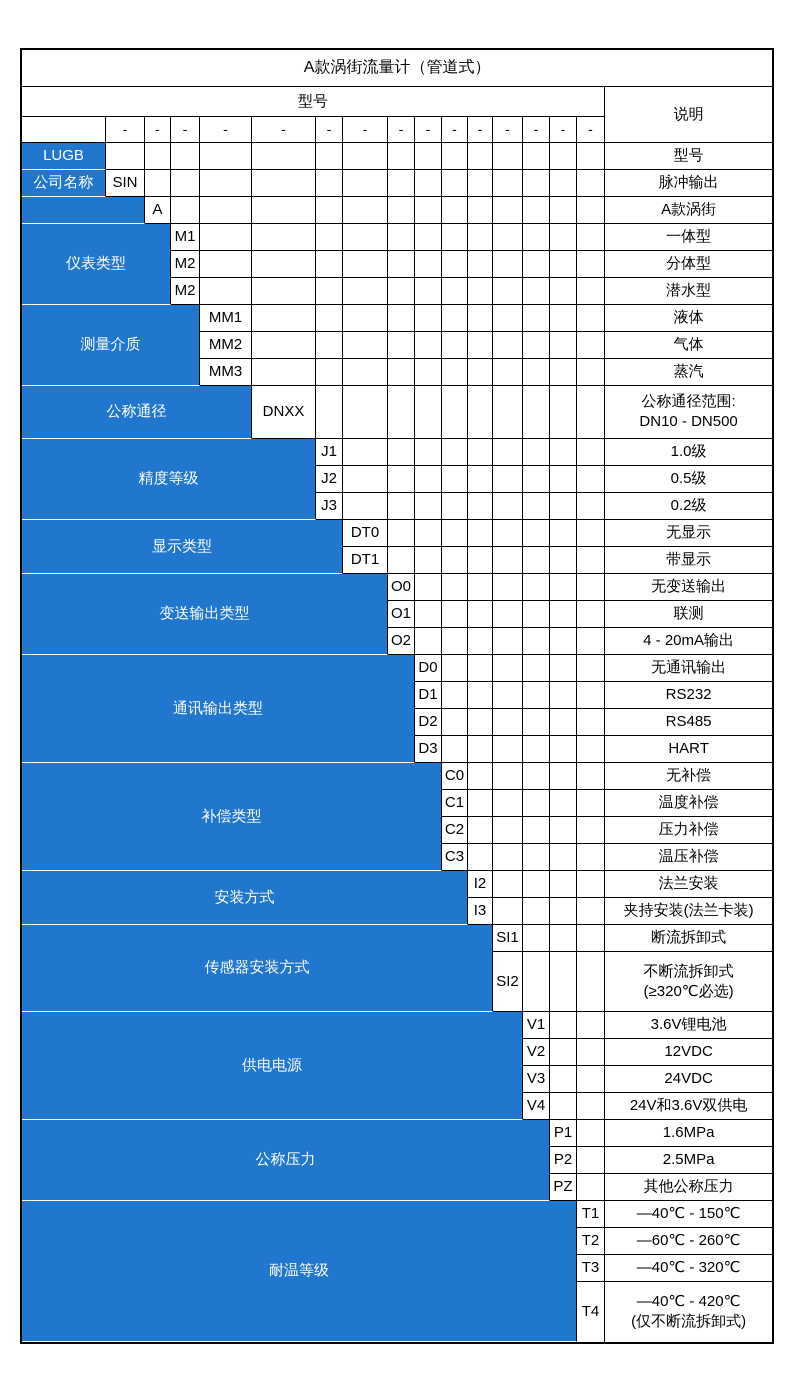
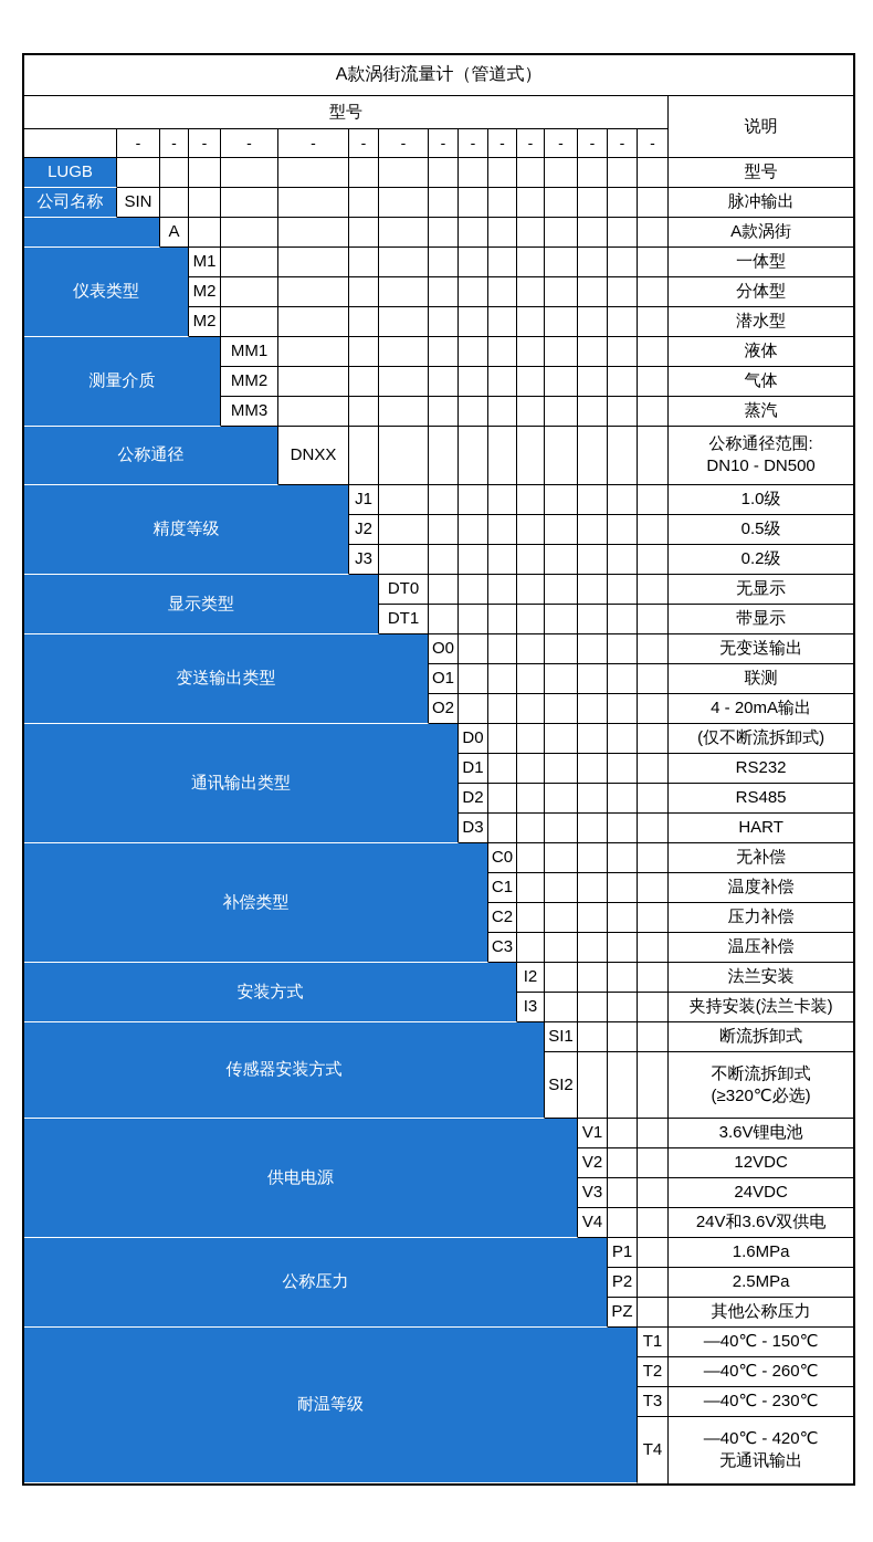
  A款涡街流量计（管道式）
  型号	说明
  	-	-	-	-	-	-	-	-	-	-	-	-	-	-	-
  LUGB																型号
  公司名称	SIN															脉冲输出
  	A														A款涡街
  仪表类型	M1													一体型
  M2													分体型
  M2													潜水型
  测量介质	MM1												液体
  MM2												气体
  MM3												蒸汽
  公称通径	DNXX											公称通径范围:DN10 - DN500
  精度等级	J1										1.0级
  J2										0.5级
  J3										0.2级
  显示类型	DT0									无显示
  DT1									带显示
  变送输出类型	O0								无变送输出
  O1								联测
  O2								4 - 20mA输出
- 通讯输出类型	D0							无通讯输出
+ 通讯输出类型	D0							(仅不断流拆卸式)
  D1							RS232
  D2							RS485
  D3							HART
  补偿类型	C0						无补偿
  C1						温度补偿
  C2						压力补偿
  C3						温压补偿
  安装方式	I2					法兰安装
  I3					夹持安装(法兰卡装)
  传感器安装方式	SI1				断流拆卸式
  SI2				不断流拆卸式(≥320℃必选)
  供电电源	V1			3.6V锂电池
  V2			12VDC
  V3			24VDC
  V4			24V和3.6V双供电
  公称压力	P1		1.6MPa
  P2		2.5MPa
  PZ		其他公称压力
  耐温等级	T1	—40℃ - 150℃
- T2	—60℃ - 260℃
+ T2	—40℃ - 260℃
- T3	—40℃ - 320℃
+ T3	—40℃ - 230℃
- T4	—40℃ - 420℃(仅不断流拆卸式)
+ T4	—40℃ - 420℃无通讯输出
